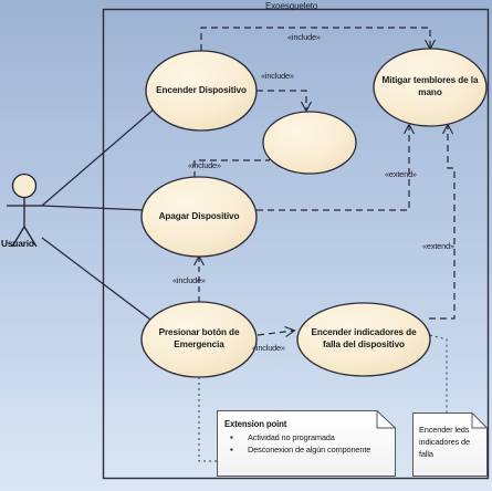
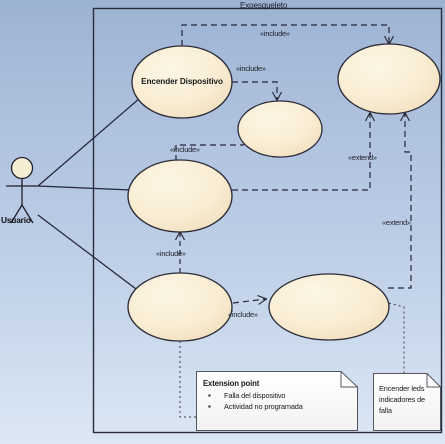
  Exoesqueleto
  Usuario
  Encender Dispositivo
- Mitigar temblores de la
- mano
- Apagar Dispositivo
- Presionar botón de
- Emergencia
- Encender indicadores de
- falla del dispositivo
  «include»
  «include»
  «include»
  «extend»
  «extend»
  «include»
  «include»
  Extension point
+ Falla del dispositivo
  Actividad no programada
- Desconexion de algún componente
  Encender leds
  indicadores de
  falla
